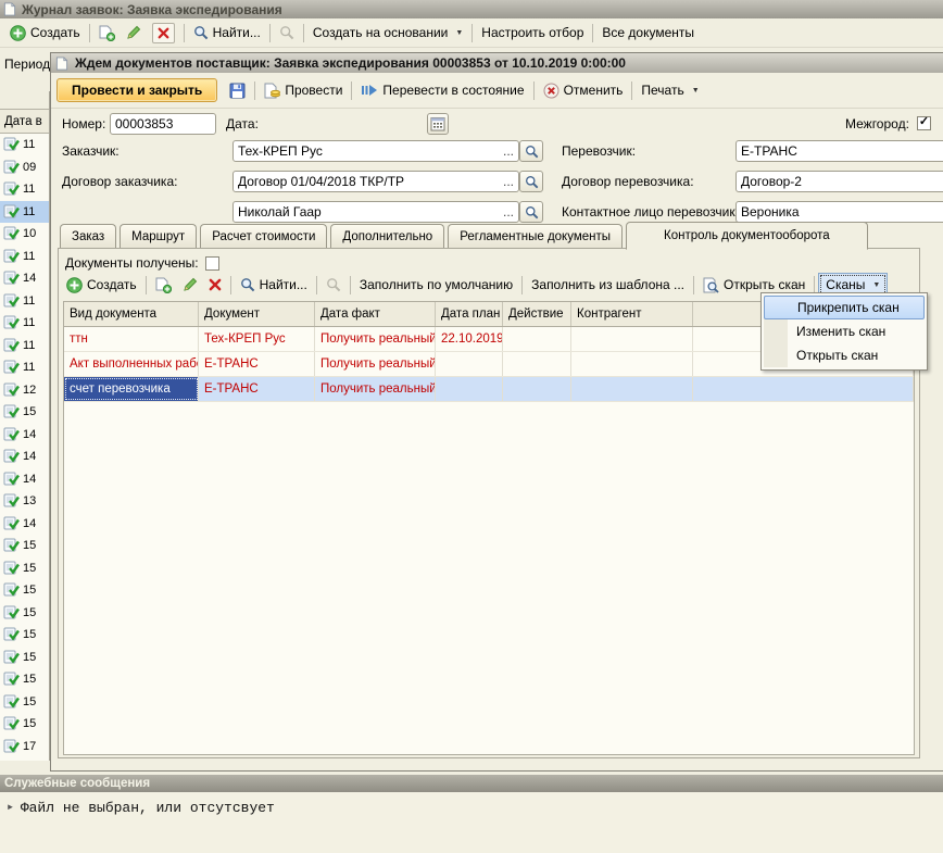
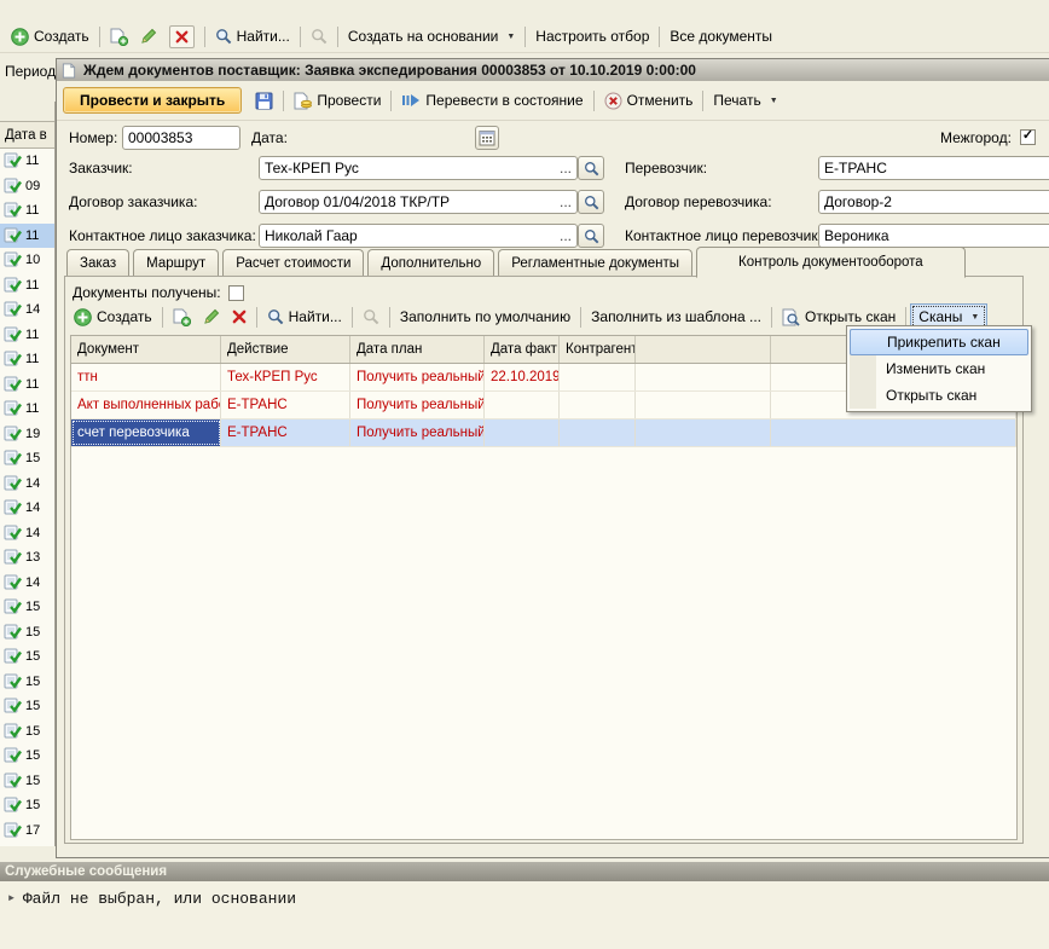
- Журнал заявок: Заявка экспедирования
  Создать
  Найти...
  Создать на основании
  Настроить отбор
  Все документы
  Период
  Дата в
  11
  09
  11
  11
  10
  11
  14
  11
  11
  11
  11
- 12
+ 19
  15
  14
  14
  14
  13
  14
  15
  15
  15
  15
  15
  15
  15
  15
  15
  17
  Ждем документов поставщик: Заявка экспедирования 00003853 от 10.10.2019 0:00:00
  Провести и закрыть
  Провести
  Перевести в состояние
  Отменить
  Печать
  Номер:
  00003853
  Дата:
  Межгород:
  ✓
  Заказчик:
  Тех-КРЕП Рус
  ...
  Перевозчик:
  Е-ТРАНС
  Договор заказчика:
  Договор 01/04/2018 ТКР/ТР
  ...
  Договор перевозчика:
  Договор-2
+ Контактное лицо заказчика:
  Николай Гаар
  ...
  Контактное лицо перевозчик
  Вероника
  Заказ
  Маршрут
  Расчет стоимости
  Дополнительно
  Регламентные документы
  Контроль документооборота
  Документы получены:
  Создать
  Найти...
  Заполнить по умолчанию
  Заполнить из шаблона ...
  Открыть скан
  Сканы
- Вид документа
  Документ
- Дата факт
+ Действие
  Дата план
- Действие
+ Дата факт
  Контрагент
  ттн
  Тех-КРЕП Рус
  Получить реальный
  22.10.2019
  Акт выполненных раб
  Е-ТРАНС
  Получить реальный
  счет перевозчика
  Е-ТРАНС
  Получить реальный
  Прикрепить скан
  Изменить скан
  Открыть скан
  Служебные сообщения
  ►
- Файл не выбран, или отсутсвует
+ Файл не выбран, или основании
